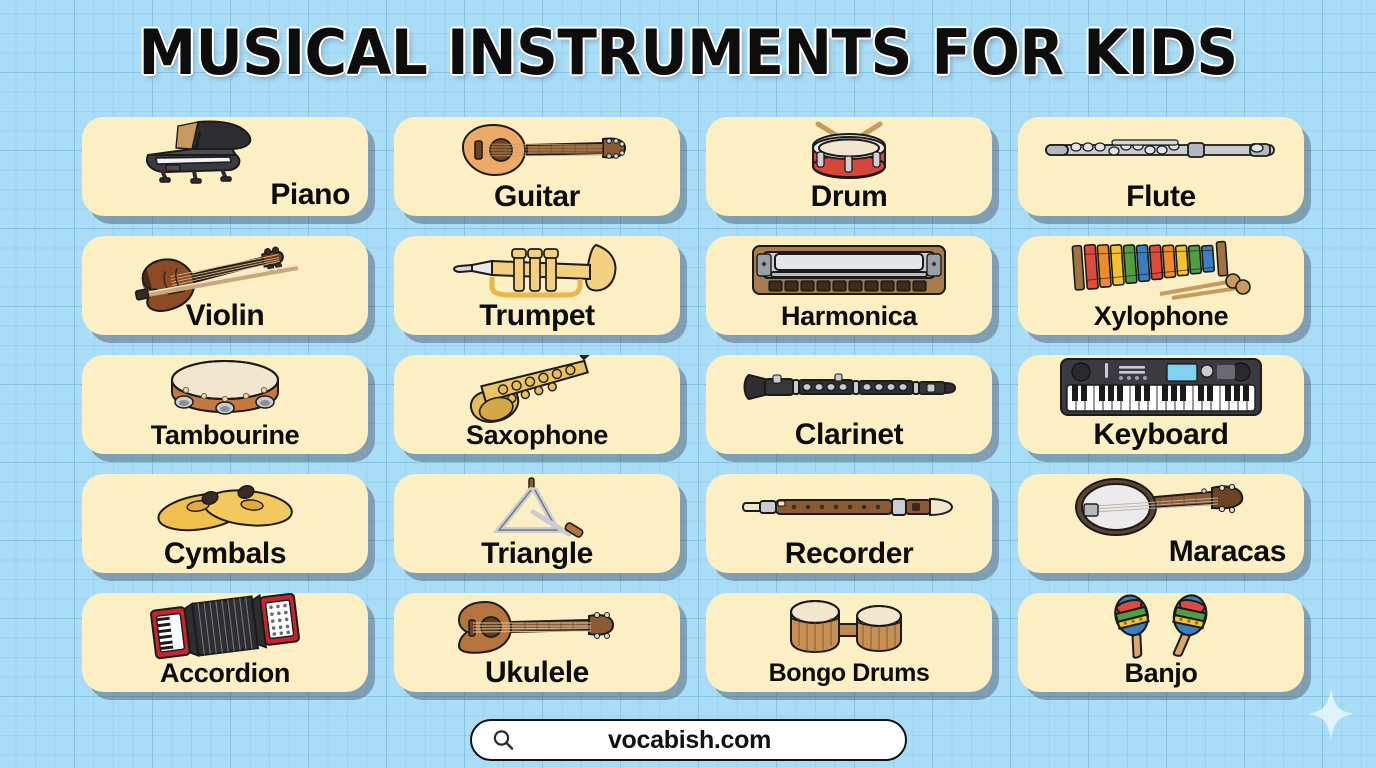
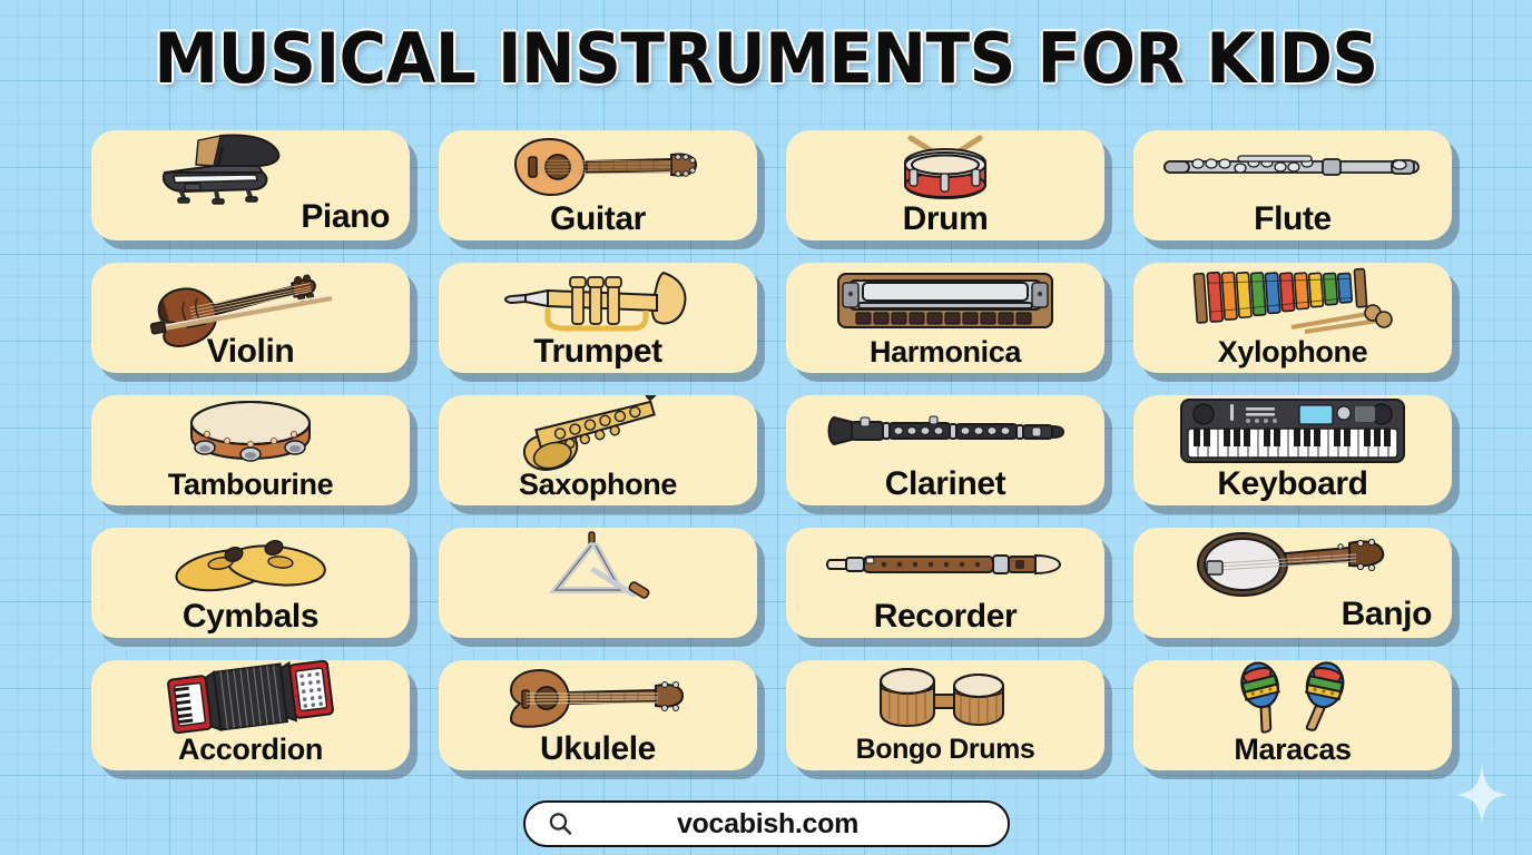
  MUSICAL INSTRUMENTS FOR KIDS
  Piano
  Guitar
  Drum
  Flute
  Violin
  Trumpet
  Harmonica
  Xylophone
  Tambourine
  Saxophone
  Clarinet
  Keyboard
  Cymbals
- Triangle
  Recorder
- Maracas
+ Banjo
  Accordion
  Ukulele
  Bongo Drums
- Banjo
+ Maracas
  vocabish.com
